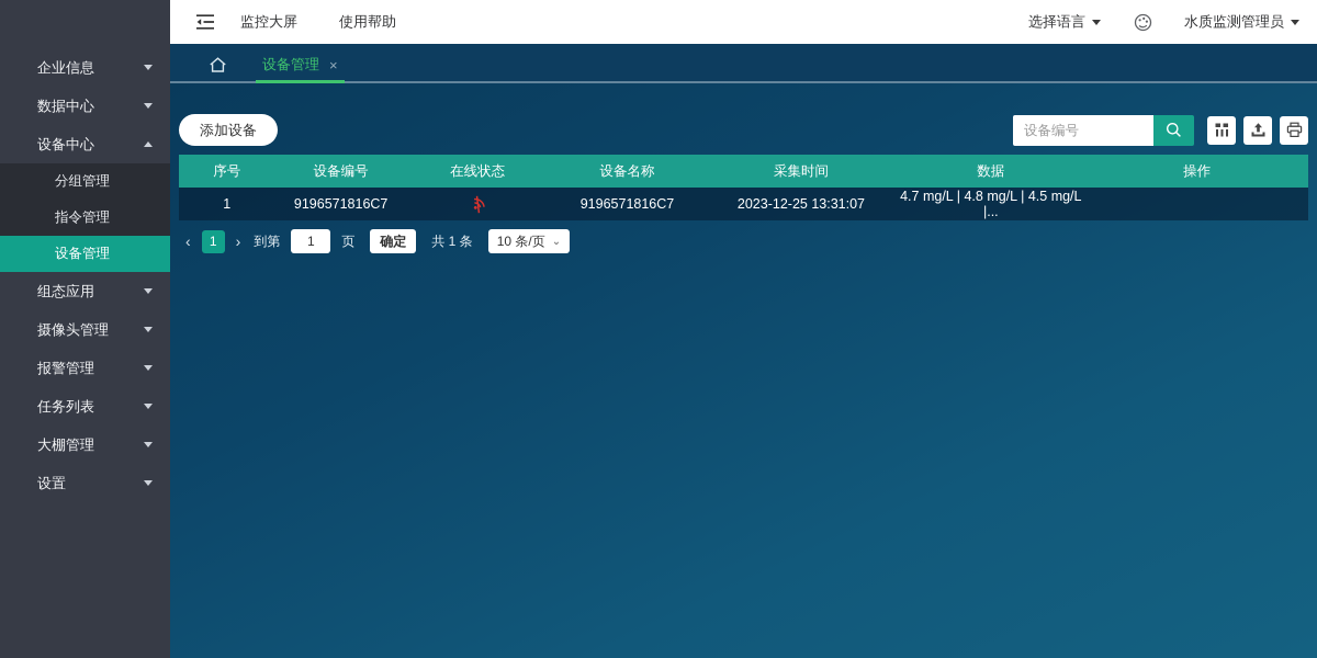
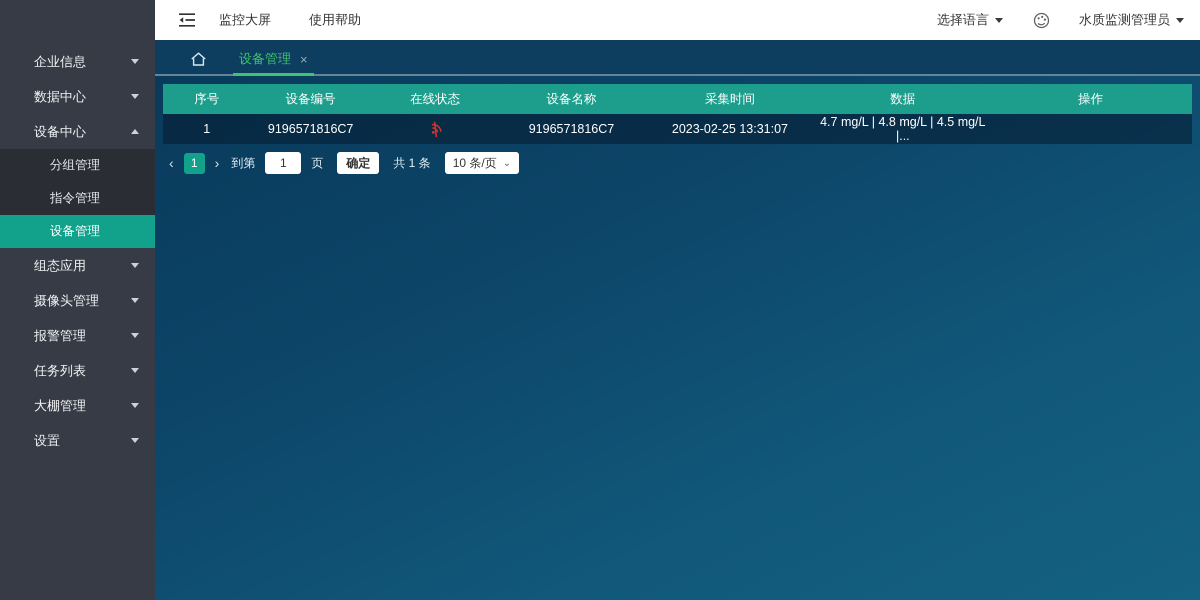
  企业信息
  数据中心
  设备中心
  分组管理
  指令管理
  设备管理
  组态应用
  摄像头管理
  报警管理
  任务列表
  大棚管理
  设置
  监控大屏
  使用帮助
  选择语言
  水质监测管理员
  设备管理
  ×
- 添加设备
- 设备编号
  序号	设备编号	在线状态	设备名称	采集时间	数据	操作
- 1	9196571816C7		9196571816C7	2023-12-25 13:31:07	4.7 mg/L | 4.8 mg/L | 4.5 mg/L |...
+ 1	9196571816C7		9196571816C7	2023-02-25 13:31:07	4.7 mg/L | 4.8 mg/L | 4.5 mg/L |...
  ‹
  1
  ›
  到第
  1
  页
  确定
  共 1 条
  10 条/页
  ⌄
